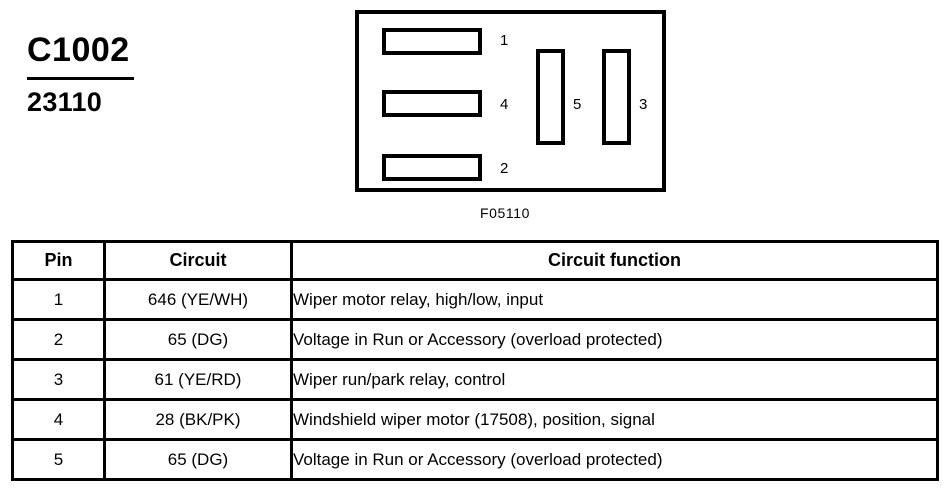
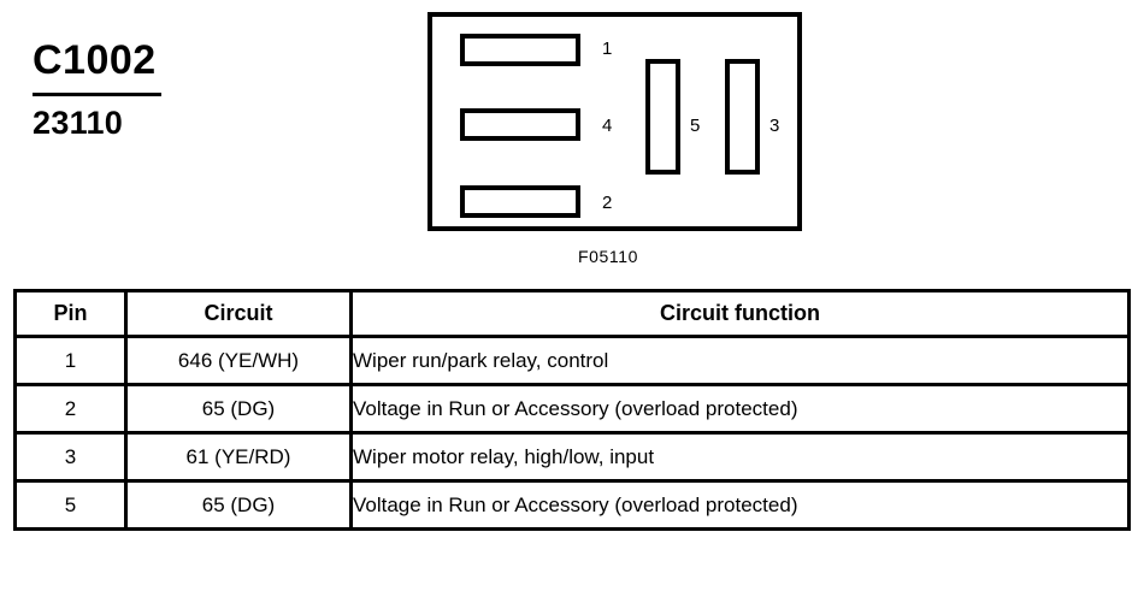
  C1002
  23110
  1
  4
  2
  5
  3
  F05110
  Pin	Circuit	Circuit function
- 1	646 (YE/WH)	Wiper motor relay, high/low, input
+ 1	646 (YE/WH)	Wiper run/park relay, control
  2	65 (DG)	Voltage in Run or Accessory (overload protected)
- 3	61 (YE/RD)	Wiper run/park relay, control
+ 3	61 (YE/RD)	Wiper motor relay, high/low, input
- 4	28 (BK/PK)	Windshield wiper motor (17508), position, signal
  5	65 (DG)	Voltage in Run or Accessory (overload protected)
